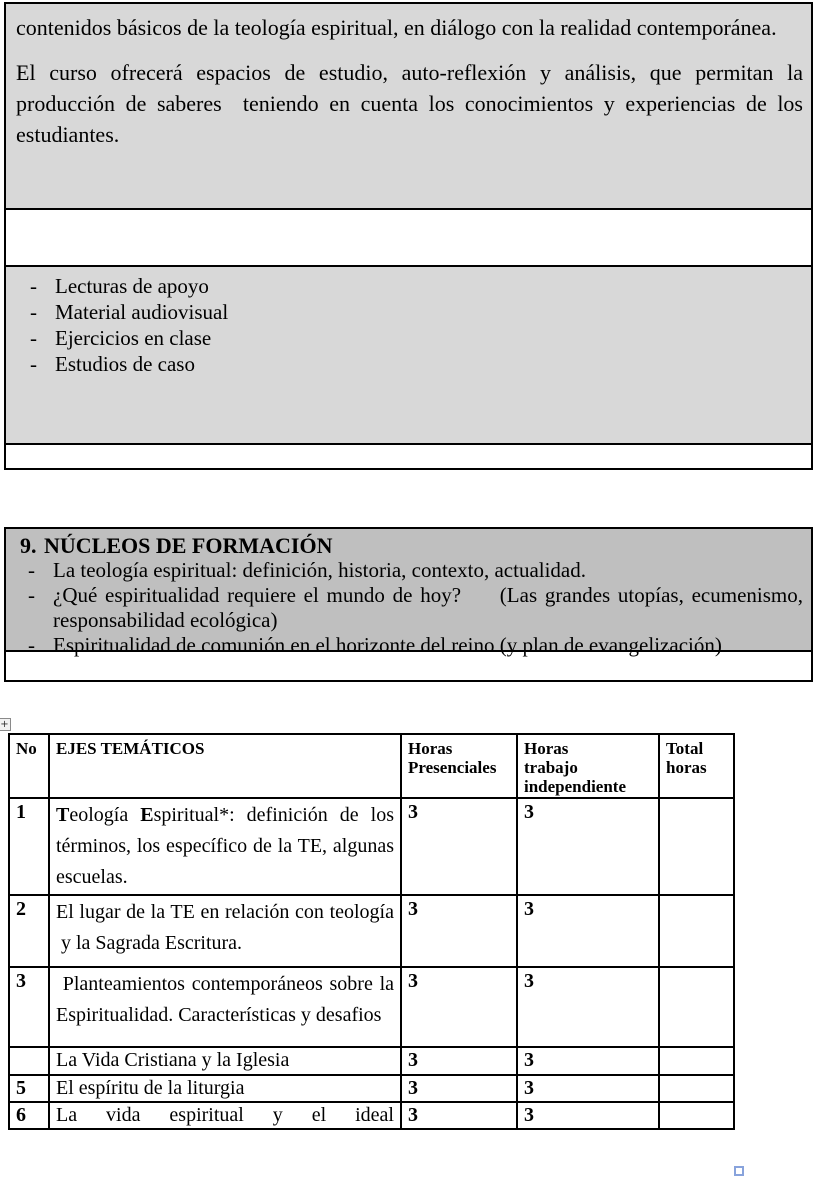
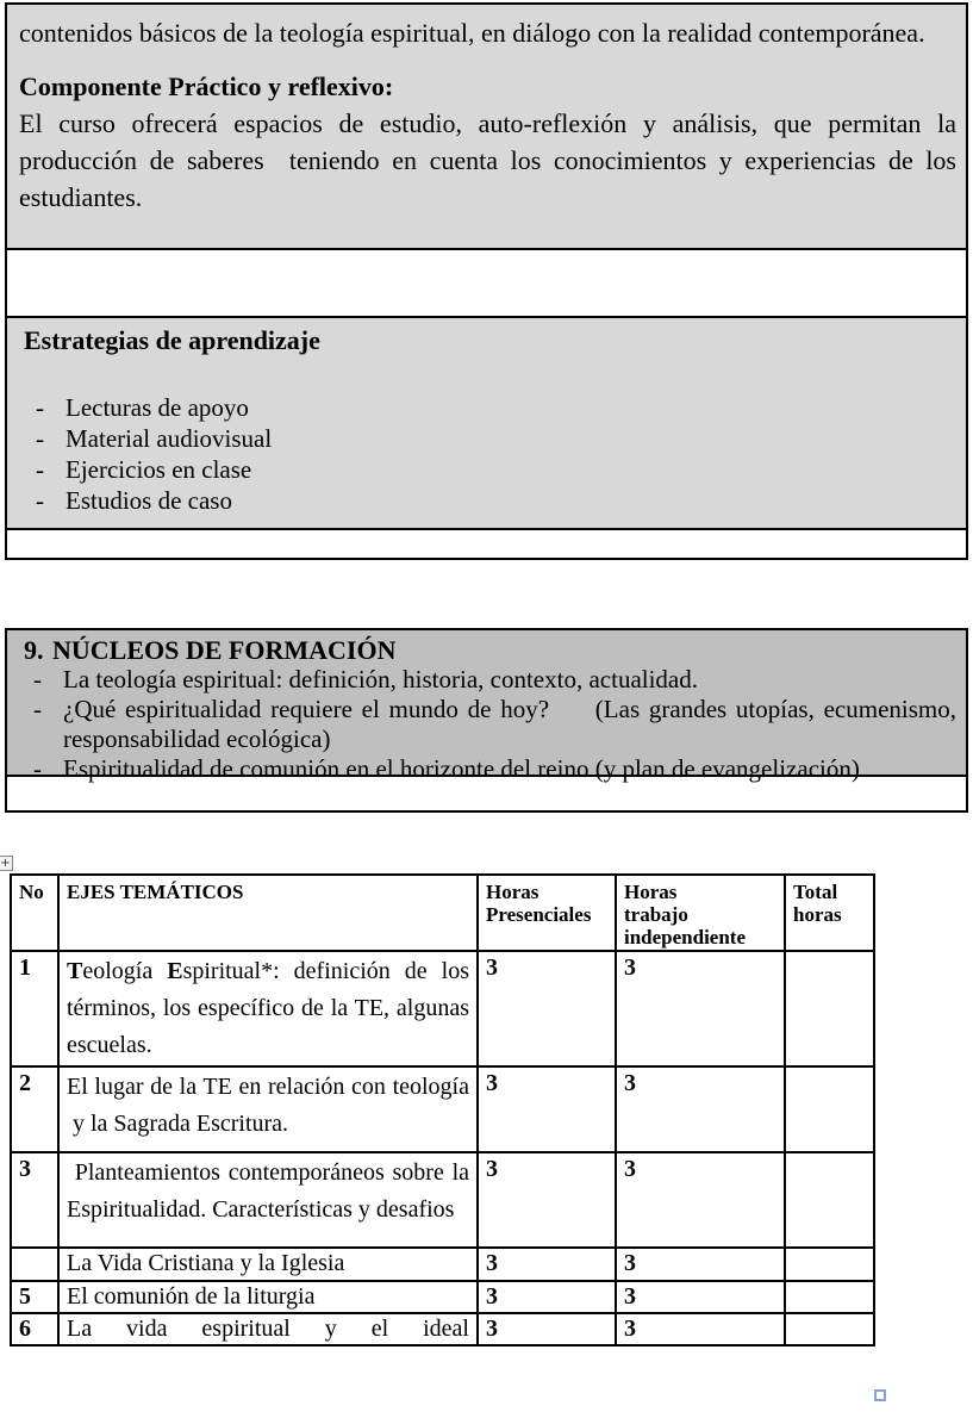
  contenidos básicos de la teología espiritual, en diálogo con la realidad contemporánea.
+ Componente Práctico y reflexivo:
  El curso ofrecerá espacios de estudio, auto-reflexión y análisis, que permitan la producción de saberes teniendo en cuenta los conocimientos y experiencias de los estudiantes.
+ Estrategias de aprendizaje
  -
  Lecturas de apoyo
  -
  Material audiovisual
  -
  Ejercicios en clase
  -
  Estudios de caso
  9. NÚCLEOS DE FORMACIÓN
  -
  La teología espiritual: definición, historia, contexto, actualidad.
  -
  ¿Qué espiritualidad requiere el mundo de hoy? (Las grandes utopías, ecumenismo, responsabilidad ecológica)
  -
  Espiritualidad de comunión en el horizonte del reino (y plan de evangelización)
  +
  No	EJES TEMÁTICOS	Horas Presenciales	Horas trabajo independiente	Total horas
  1	Teología Espiritual*: definición de los términos, los específico de la TE, algunas escuelas.	3	3
  2	El lugar de la TE en relación con teología y la Sagrada Escritura.	3	3
  3	Planteamientos contemporáneos sobre la Espiritualidad. Características y desafios	3	3
  	La Vida Cristiana y la Iglesia	3	3
- 5	El espíritu de la liturgia	3	3
+ 5	El comunión de la liturgia	3	3
  6	La vida espiritual y el ideal	3	3
